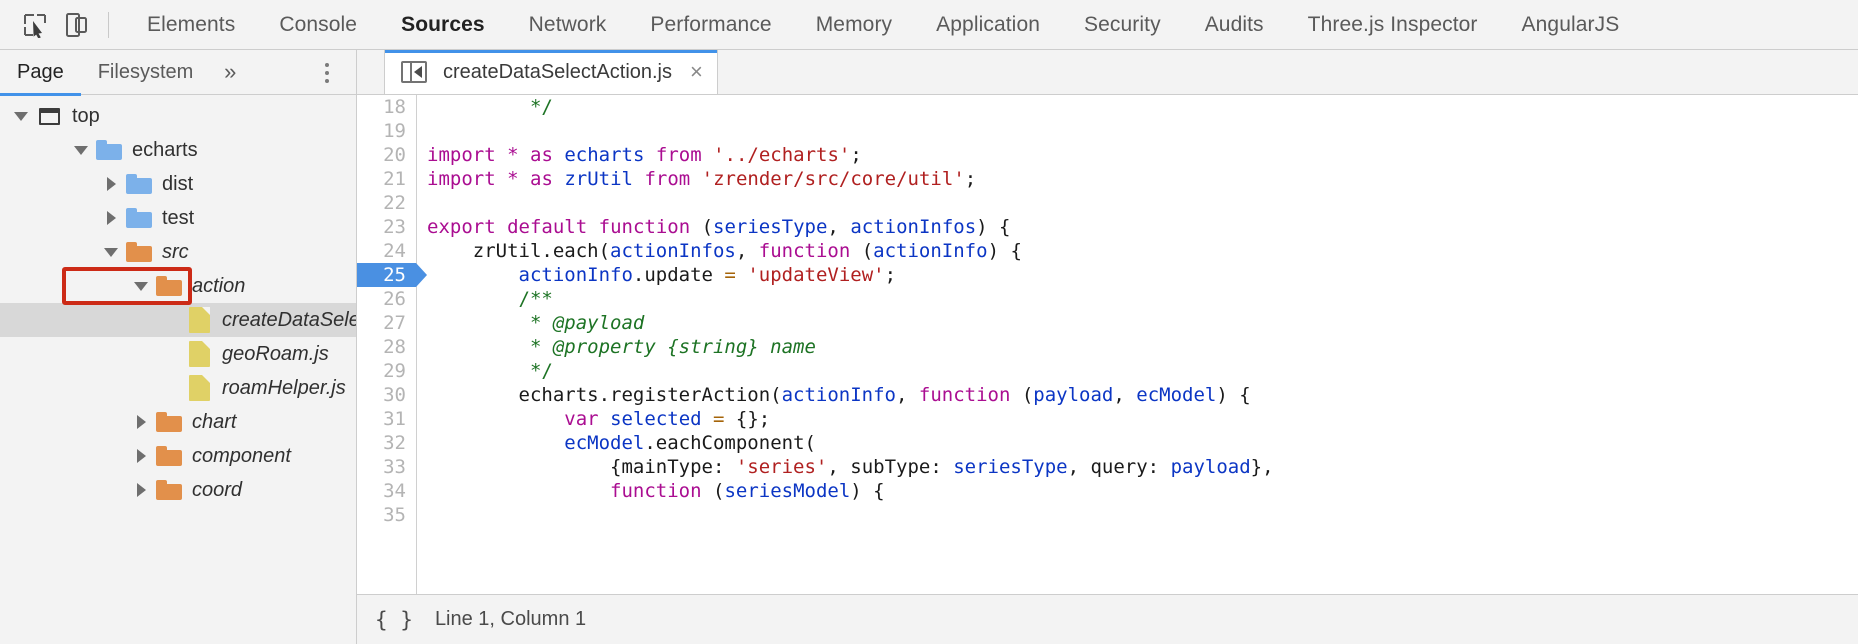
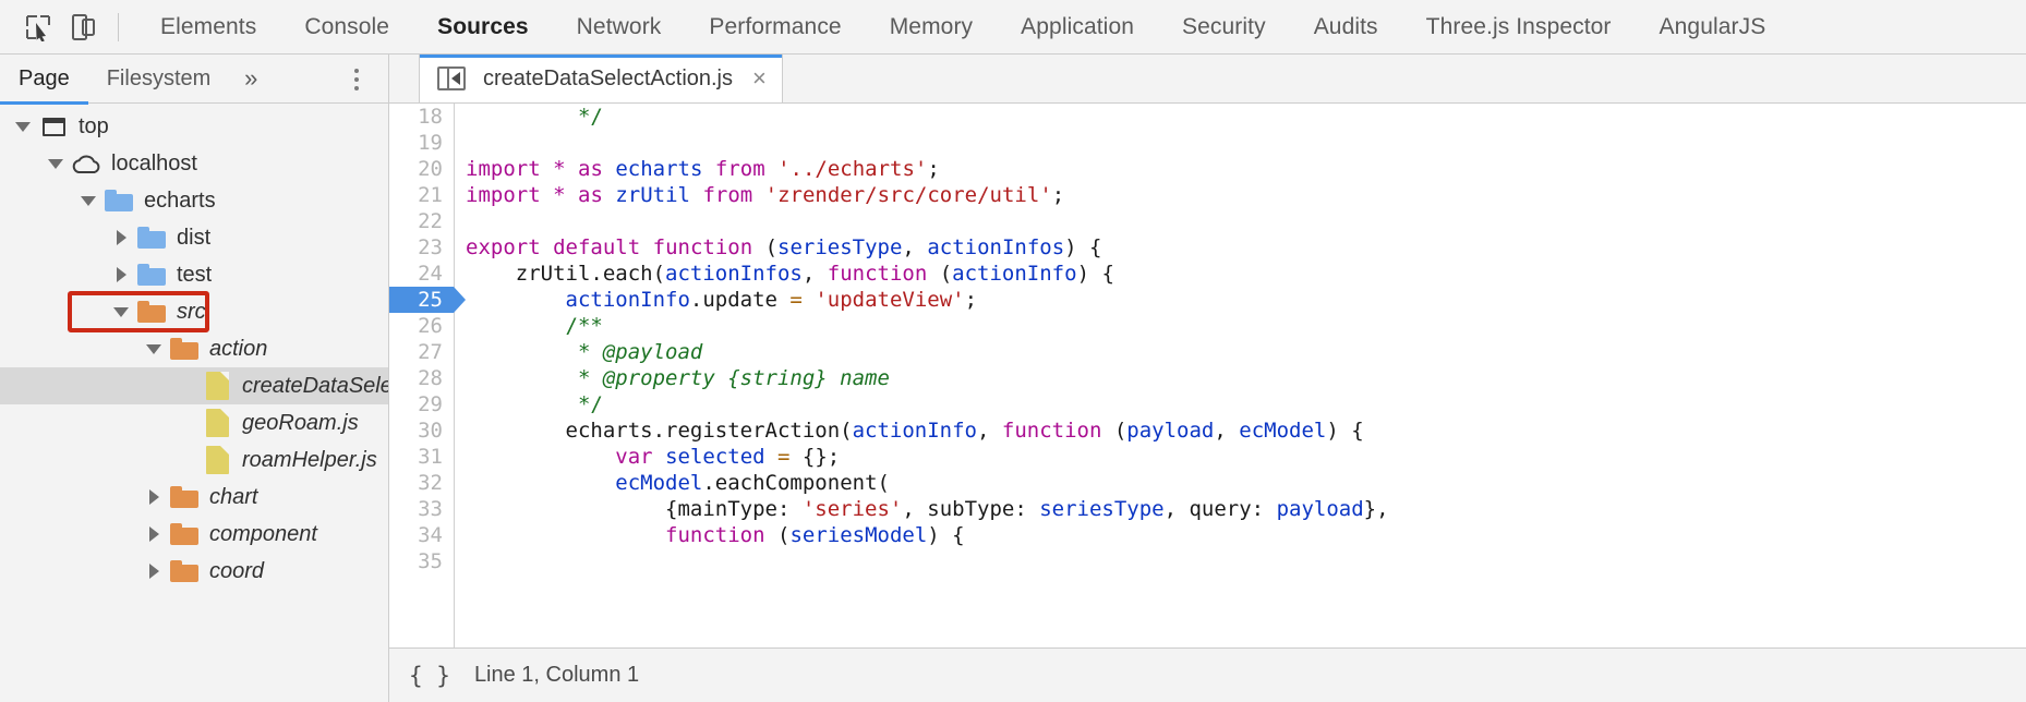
  Elements
  Console
  Sources
  Network
  Performance
  Memory
  Application
  Security
  Audits
  Three.js Inspector
  AngularJS
  Page
  Filesystem
  »
  top
+ localhost
  echarts
  dist
  test
  src
  action
  geoRoam.js
  roamHelper.js
  chart
  component
  coord
  createDataSelectAction.js
  ×
  18
  19
  20
  21
  22
  23
  24
  25
  26
  27
  28
  29
  30
  31
  32
  33
  34
  35
  */
  import * as echarts from '../echarts';
  import * as zrUtil from 'zrender/src/core/util';
  export default function (seriesType, actionInfos) {
  zrUtil.each(actionInfos, function (actionInfo) {
  actionInfo.update = 'updateView';
  /**
  * @payload
  * @property {string} name
  */
  echarts.registerAction(actionInfo, function (payload, ecModel) {
  var selected = {};
  ecModel.eachComponent(
  {mainType: 'series', subType: seriesType, query: payload},
  function (seriesModel) {
  { }
  Line 1, Column 1
